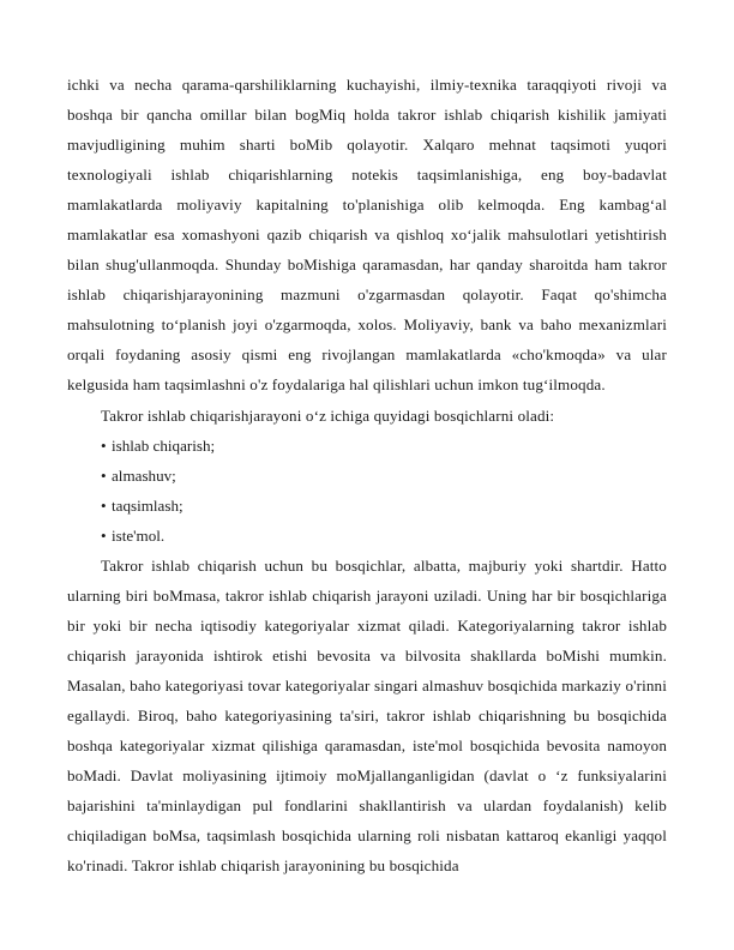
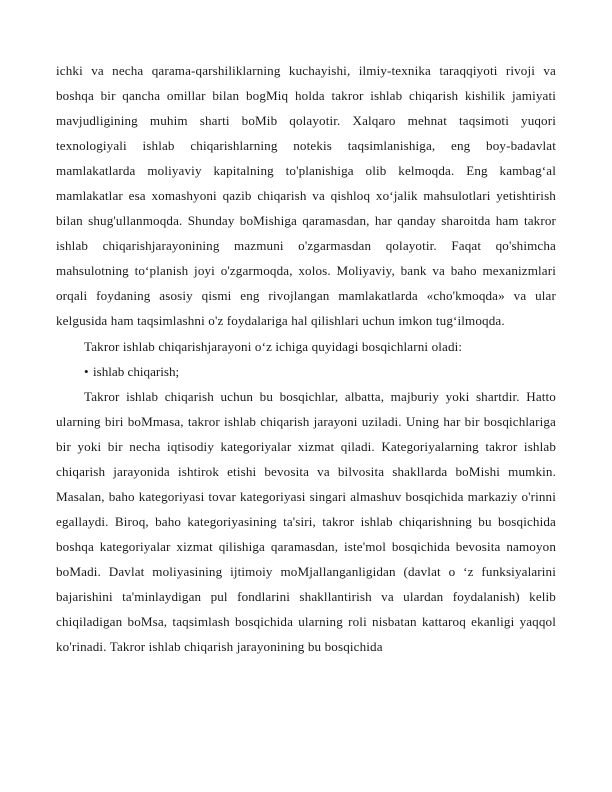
  ichki va necha qarama-qarshiliklarning kuchayishi, ilmiy-texnika taraqqiyoti rivoji va boshqa bir qancha omillar bilan bogMiq holda takror ishlab chiqarish kishilik jamiyati mavjudligining muhim sharti boMib qolayotir. Xalqaro mehnat taqsimoti yuqori texnologiyali ishlab chiqarishlarning notekis taqsimlanishiga, eng boy-badavlat mamlakatlarda moliyaviy kapitalning to'planishiga olib kelmoqda. Eng kambagʻal mamlakatlar esa xomashyoni qazib chiqarish va qishloq xoʻjalik mahsulotlari yetishtirish bilan shug'ullanmoqda. Shunday boMishiga qaramasdan, har qanday sharoitda ham takror ishlab chiqarishjarayonining mazmuni o'zgarmasdan qolayotir. Faqat qo'shimcha mahsulotning toʻplanish joyi o'zgarmoqda, xolos. Moliyaviy, bank va baho mexanizmlari orqali foydaning asosiy qismi eng rivojlangan mamlakatlarda «cho'kmoqda» va ular kelgusida ham taqsimlashni o'z foydalariga hal qilishlari uchun imkon tugʻilmoqda.
  Takror ishlab chiqarishjarayoni oʻz ichiga quyidagi bosqichlarni oladi:
  • ishlab chiqarish;
- • almashuv;
- • taqsimlash;
- • iste'mol.
- Takror ishlab chiqarish uchun bu bosqichlar, albatta, majburiy yoki shartdir. Hatto ularning biri boMmasa, takror ishlab chiqarish jarayoni uziladi. Uning har bir bosqichlariga bir yoki bir necha iqtisodiy kategoriyalar xizmat qiladi. Kategoriyalarning takror ishlab chiqarish jarayonida ishtirok etishi bevosita va bilvosita shakllarda boMishi mumkin. Masalan, baho kategoriyasi tovar kategoriyalar singari almashuv bosqichida markaziy o'rinni egallaydi. Biroq, baho kategoriyasining ta'siri, takror ishlab chiqarishning bu bosqichida boshqa kategoriyalar xizmat qilishiga qaramasdan, iste'mol bosqichida bevosita namoyon boMadi. Davlat moliyasining ijtimoiy moMjallanganligidan (davlat o ʻz funksiyalarini bajarishini ta'minlaydigan pul fondlarini shakllantirish va ulardan foydalanish) kelib chiqiladigan boMsa, taqsimlash bosqichida ularning roli nisbatan kattaroq ekanligi yaqqol ko'rinadi. Takror ishlab chiqarish jarayonining bu bosqichida
+ Takror ishlab chiqarish uchun bu bosqichlar, albatta, majburiy yoki shartdir. Hatto ularning biri boMmasa, takror ishlab chiqarish jarayoni uziladi. Uning har bir bosqichlariga bir yoki bir necha iqtisodiy kategoriyalar xizmat qiladi. Kategoriyalarning takror ishlab chiqarish jarayonida ishtirok etishi bevosita va bilvosita shakllarda boMishi mumkin. Masalan, baho kategoriyasi tovar kategoriyasi singari almashuv bosqichida markaziy o'rinni egallaydi. Biroq, baho kategoriyasining ta'siri, takror ishlab chiqarishning bu bosqichida boshqa kategoriyalar xizmat qilishiga qaramasdan, iste'mol bosqichida bevosita namoyon boMadi. Davlat moliyasining ijtimoiy moMjallanganligidan (davlat o ʻz funksiyalarini bajarishini ta'minlaydigan pul fondlarini shakllantirish va ulardan foydalanish) kelib chiqiladigan boMsa, taqsimlash bosqichida ularning roli nisbatan kattaroq ekanligi yaqqol ko'rinadi. Takror ishlab chiqarish jarayonining bu bosqichida
